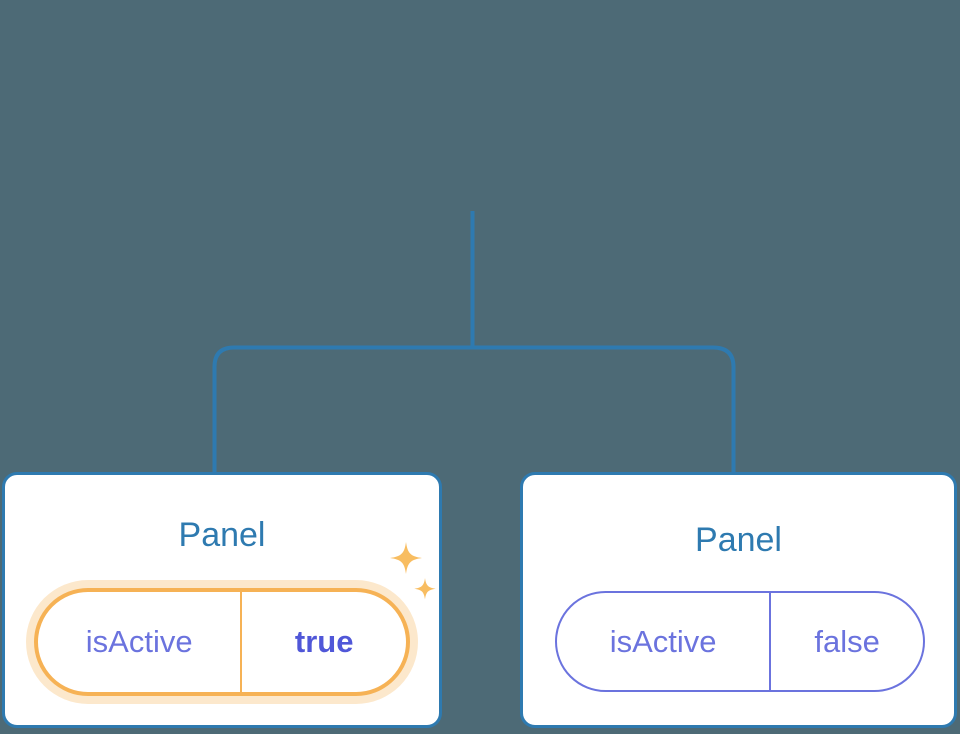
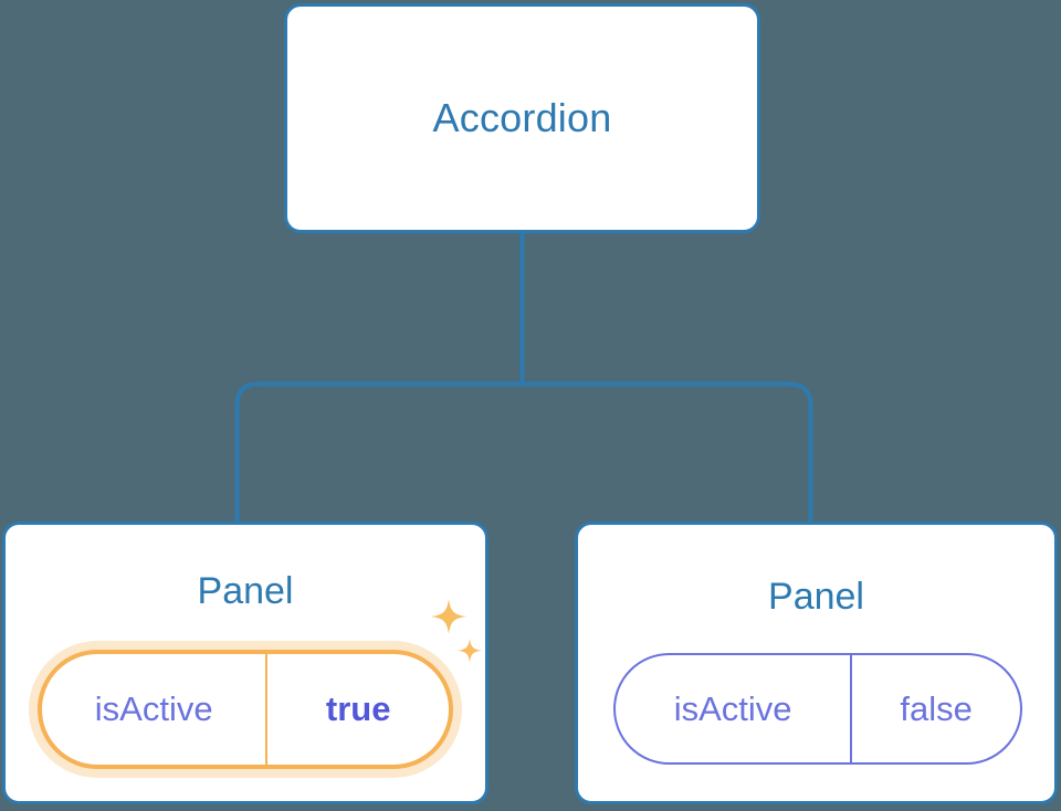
+ Accordion
  Panel
  Panel
  isActive
  true
  isActive
  false
